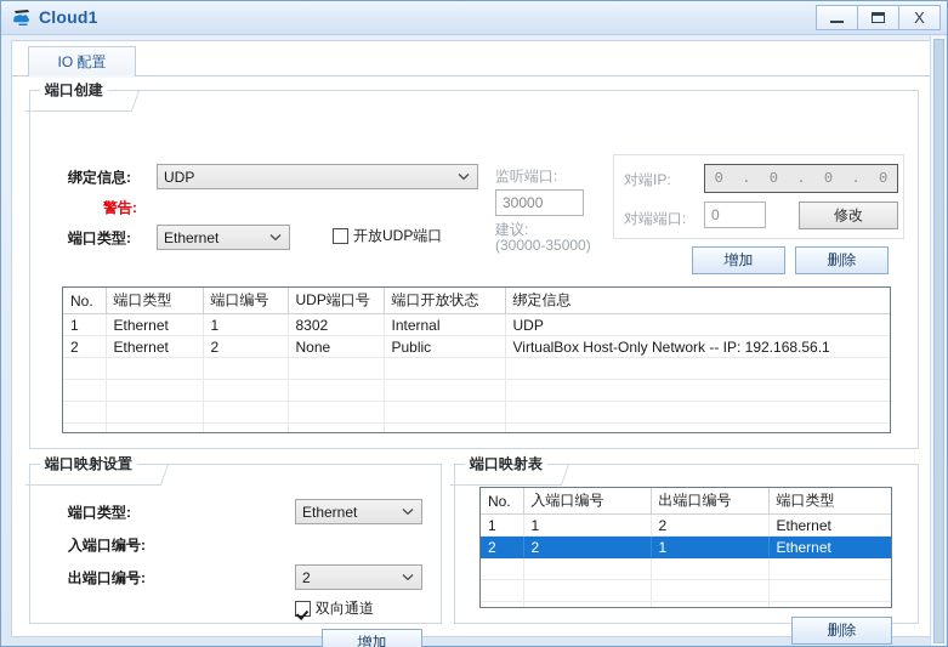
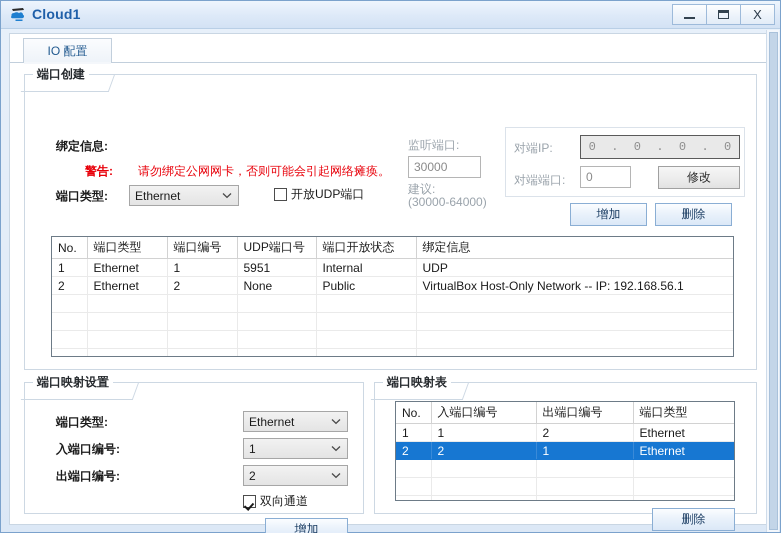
  Cloud1
  X
  IO 配置
  端口创建
  绑定信息:
- UDP
  警告:
+ 请勿绑定公网网卡，否则可能会引起网络瘫痪。
  端口类型:
  Ethernet
  开放UDP端口
  监听端口:
  30000
  建议:
- (30000-35000)
+ (30000-64000)
  对端IP:
  0
  .
  0
  .
  0
  .
  0
  对端端口:
  0
  修改
  增加
  删除
  No.	端口类型	端口编号	UDP端口号	端口开放状态	绑定信息
- 1	Ethernet	1	8302	Internal	UDP
+ 1	Ethernet	1	5951	Internal	UDP
  2	Ethernet	2	None	Public	VirtualBox Host-Only Network -- IP: 192.168.56.1
  端口映射设置
  端口类型:
  Ethernet
  入端口编号:
+ 1
  出端口编号:
  2
  双向通道
  增加
  端口映射表
  No.	入端口编号	出端口编号	端口类型
  1	1	2	Ethernet
  2	2	1	Ethernet
  删除
